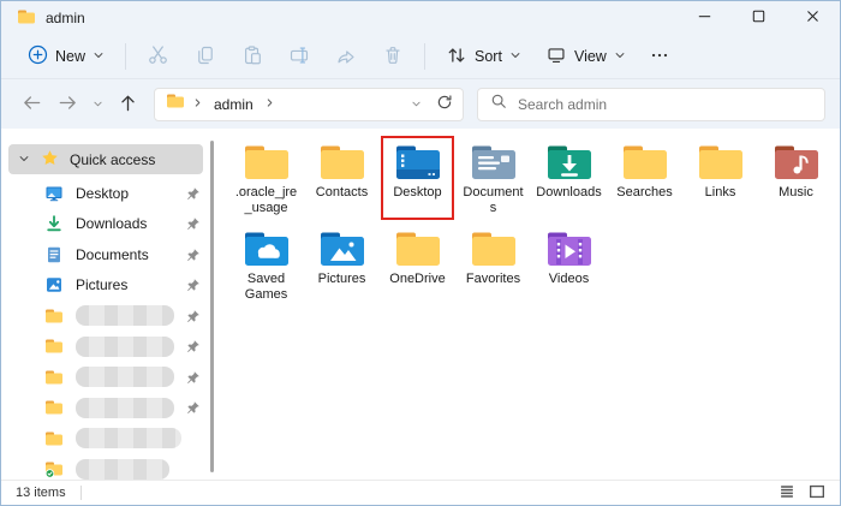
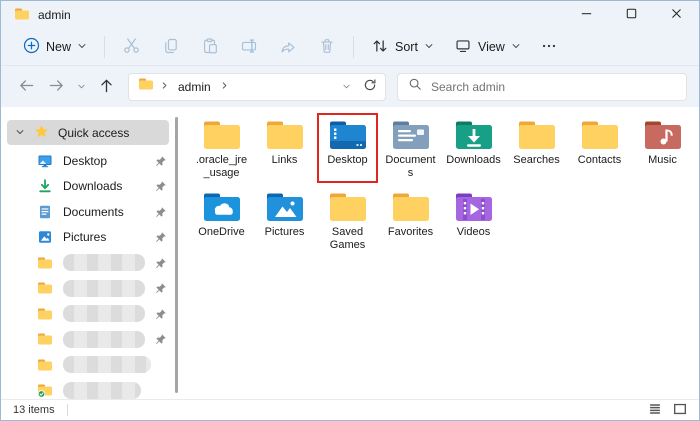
  admin
  New
  Sort
  View
  admin
  Search admin
  Quick access
  Desktop
  Downloads
  Documents
  Pictures
  .oracle_jre_usage
- Contacts
+ Links
  Desktop
  Documents
  Downloads
  Searches
- Links
+ Contacts
  Music
- Saved Games
+ OneDrive
  Pictures
- OneDrive
+ Saved Games
  Favorites
  Videos
  13 items
